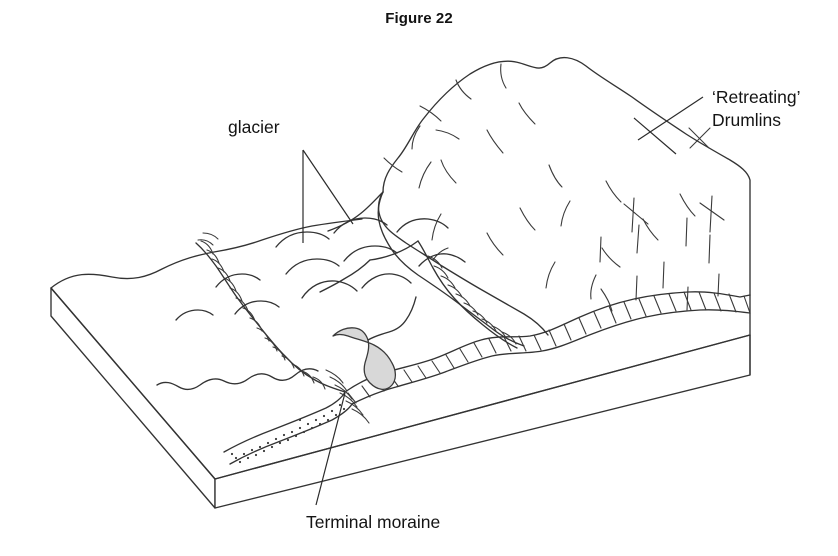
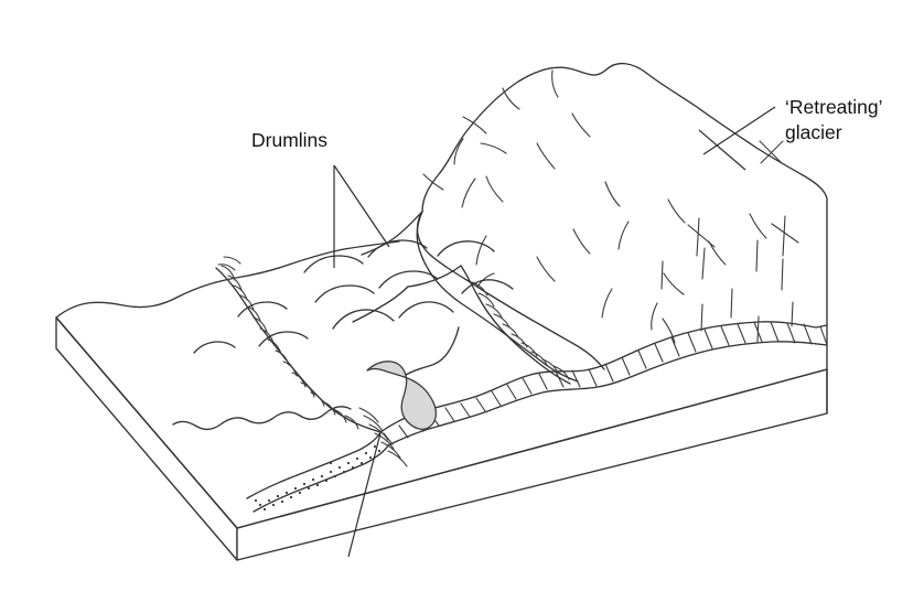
- Figure 22
- glacier
+ Drumlins
  ‘Retreating’
- Drumlins
+ glacier
- Terminal moraine
